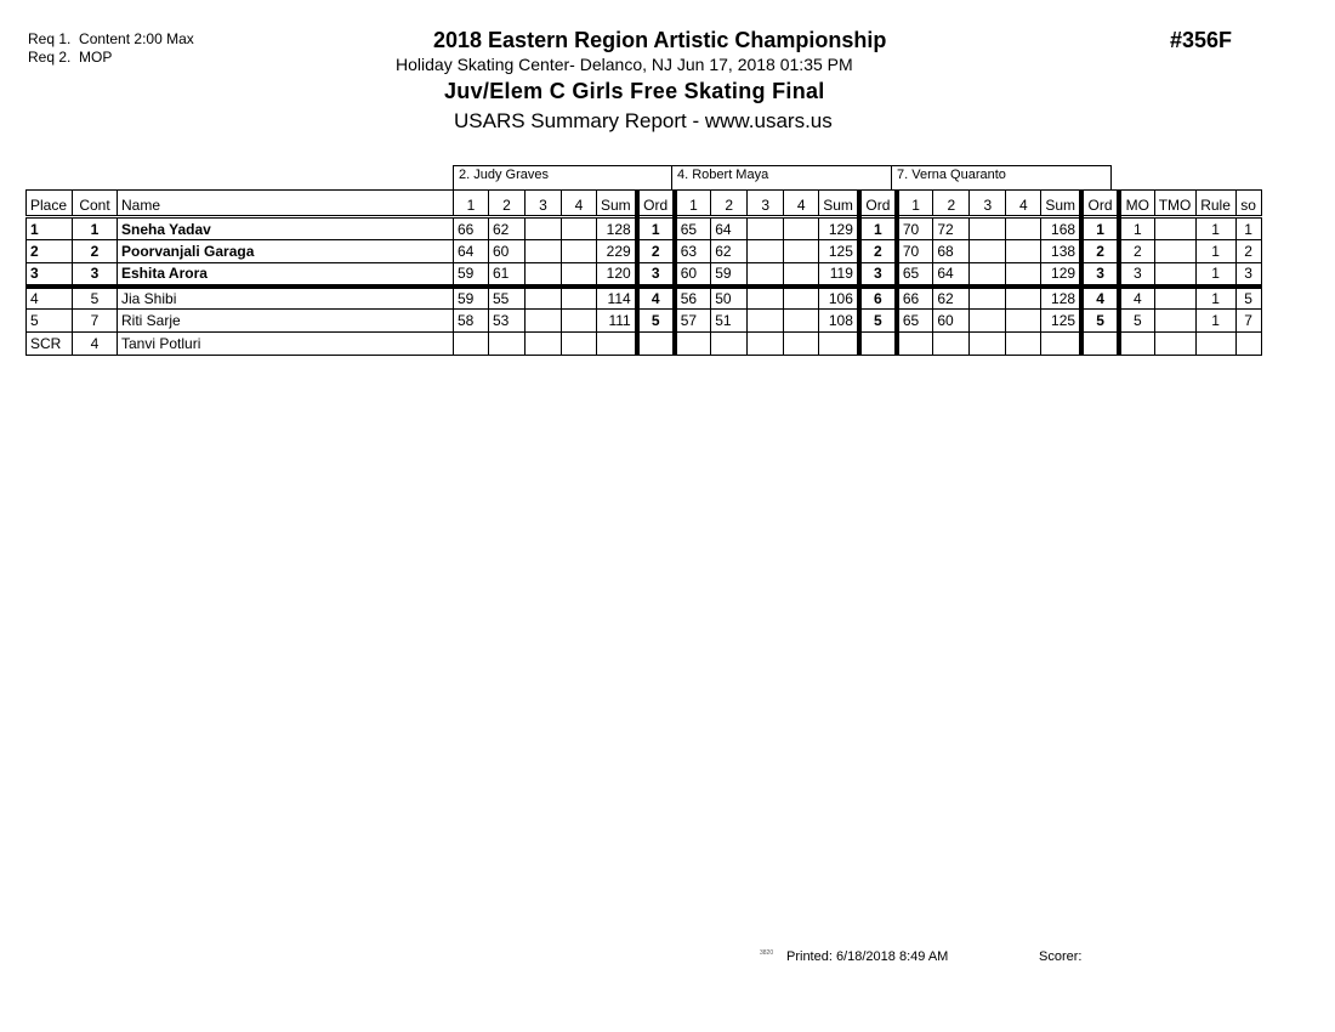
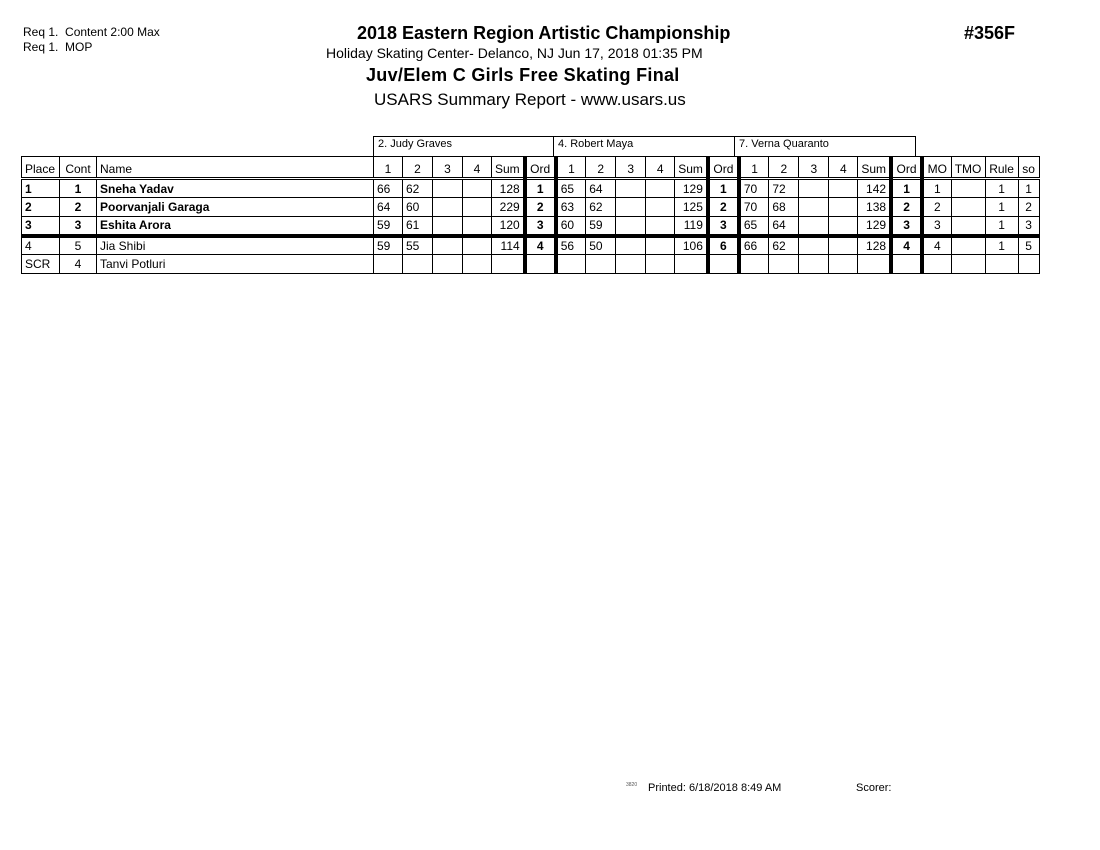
  Req 1. Content 2:00 Max
- Req 2. MOP
+ Req 1. MOP
  2018 Eastern Region Artistic Championship
  Holiday Skating Center- Delanco, NJ Jun 17, 2018 01:35 PM
  Juv/Elem C Girls Free Skating Final
  USARS Summary Report - www.usars.us
  #356F
  2. Judy Graves
  4. Robert Maya
  7. Verna Quaranto
  Place	Cont	Name	1	2	3	4	Sum	Ord	1	2	3	4	Sum	Ord	1	2	3	4	Sum	Ord	MO	TMO	Rule	so
- 1	1	Sneha Yadav	66	62			128	1	65	64			129	1	70	72			168	1	1		1	1
+ 1	1	Sneha Yadav	66	62			128	1	65	64			129	1	70	72			142	1	1		1	1
  2	2	Poorvanjali Garaga	64	60			229	2	63	62			125	2	70	68			138	2	2		1	2
  3	3	Eshita Arora	59	61			120	3	60	59			119	3	65	64			129	3	3		1	3
  4	5	Jia Shibi	59	55			114	4	56	50			106	6	66	62			128	4	4		1	5
- 5	7	Riti Sarje	58	53			111	5	57	51			108	5	65	60			125	5	5		1	7
  SCR	4	Tanvi Potluri
  Printed: 6/18/2018 8:49 AM
  Scorer:
